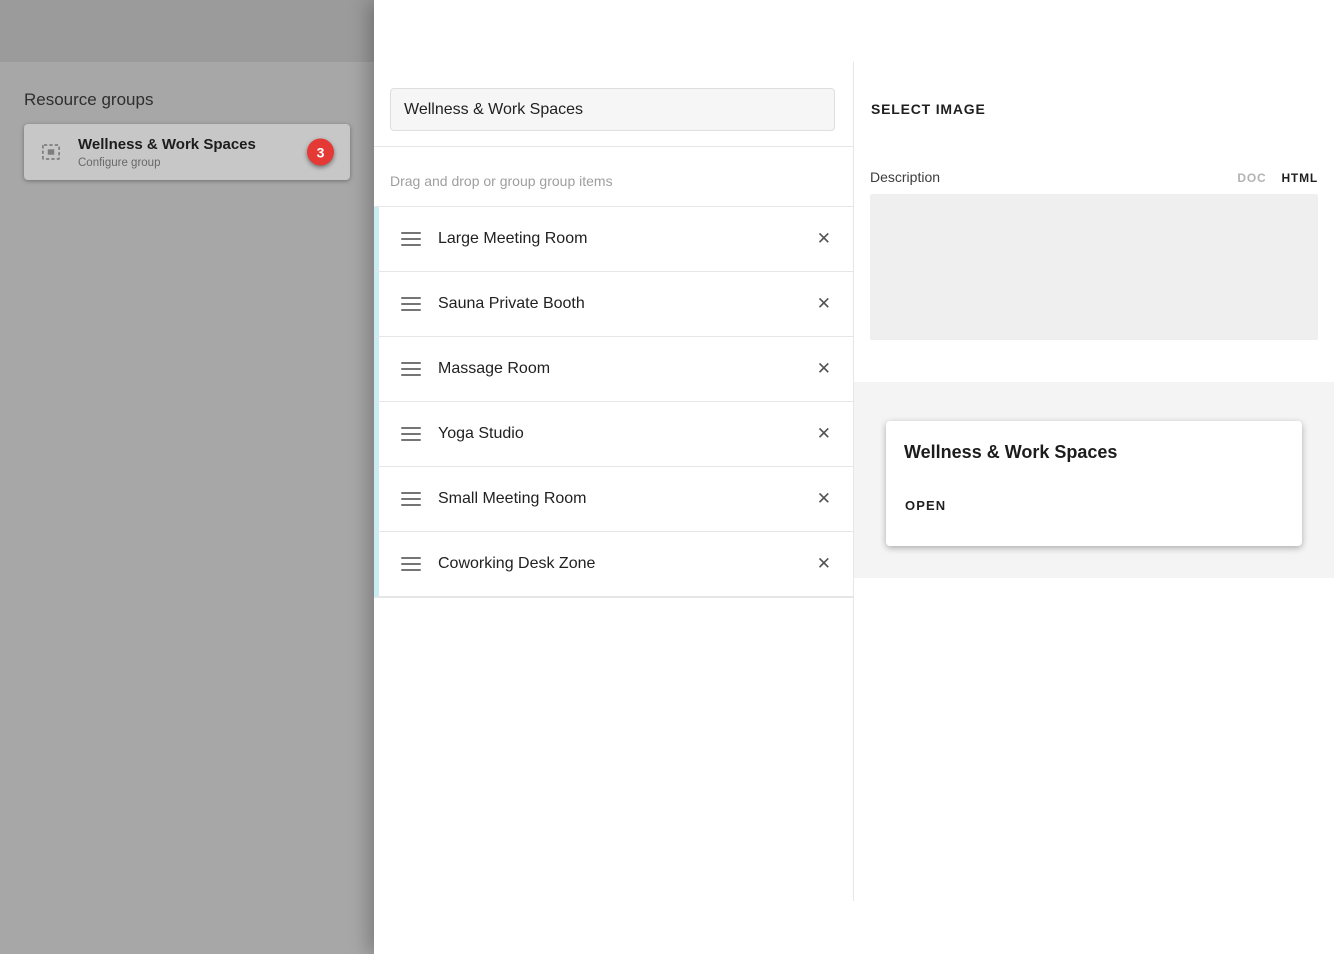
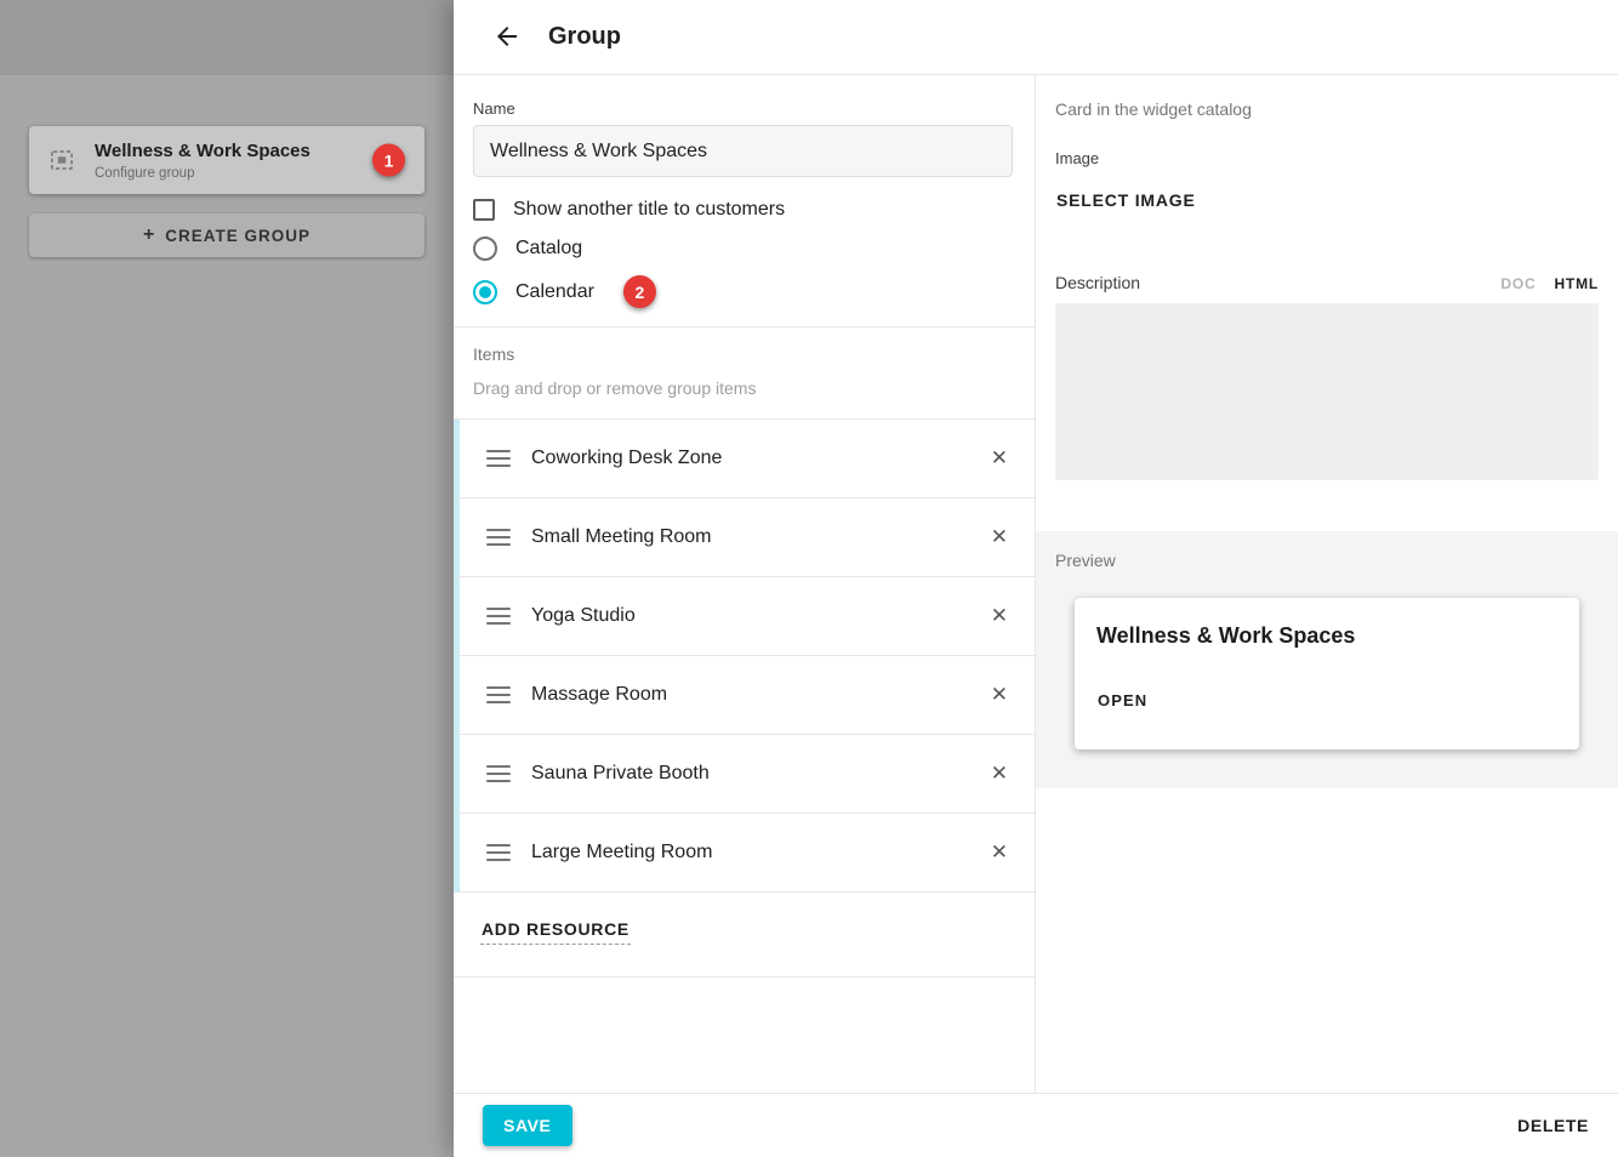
- Resource groups
  Wellness & Work Spaces
  Configure group
- 3
+ 1
+ +
+ CREATE GROUP
+ Group
+ Name
  Wellness & Work Spaces
+ Show another title to customers
+ Catalog
+ Calendar
+ 2
+ Items
- Drag and drop or group group items
+ Drag and drop or remove group items
- Large Meeting Room
+ Coworking Desk Zone
  ✕
- Sauna Private Booth
+ Small Meeting Room
  ✕
- Massage Room
+ Yoga Studio
  ✕
- Yoga Studio
+ Massage Room
  ✕
- Small Meeting Room
+ Sauna Private Booth
  ✕
- Coworking Desk Zone
+ Large Meeting Room
  ✕
+ ADD RESOURCE
+ Card in the widget catalog
+ Image
  SELECT IMAGE
  Description
  DOC
  HTML
+ Preview
  Wellness & Work Spaces
  OPEN
+ SAVE
+ DELETE
